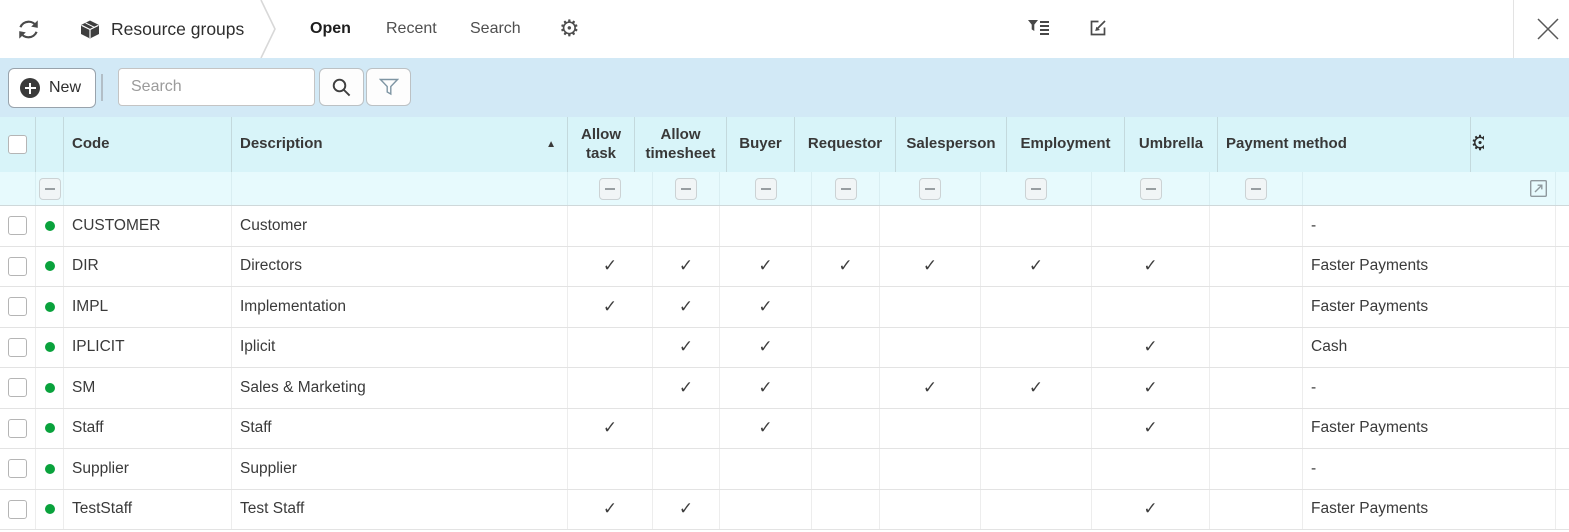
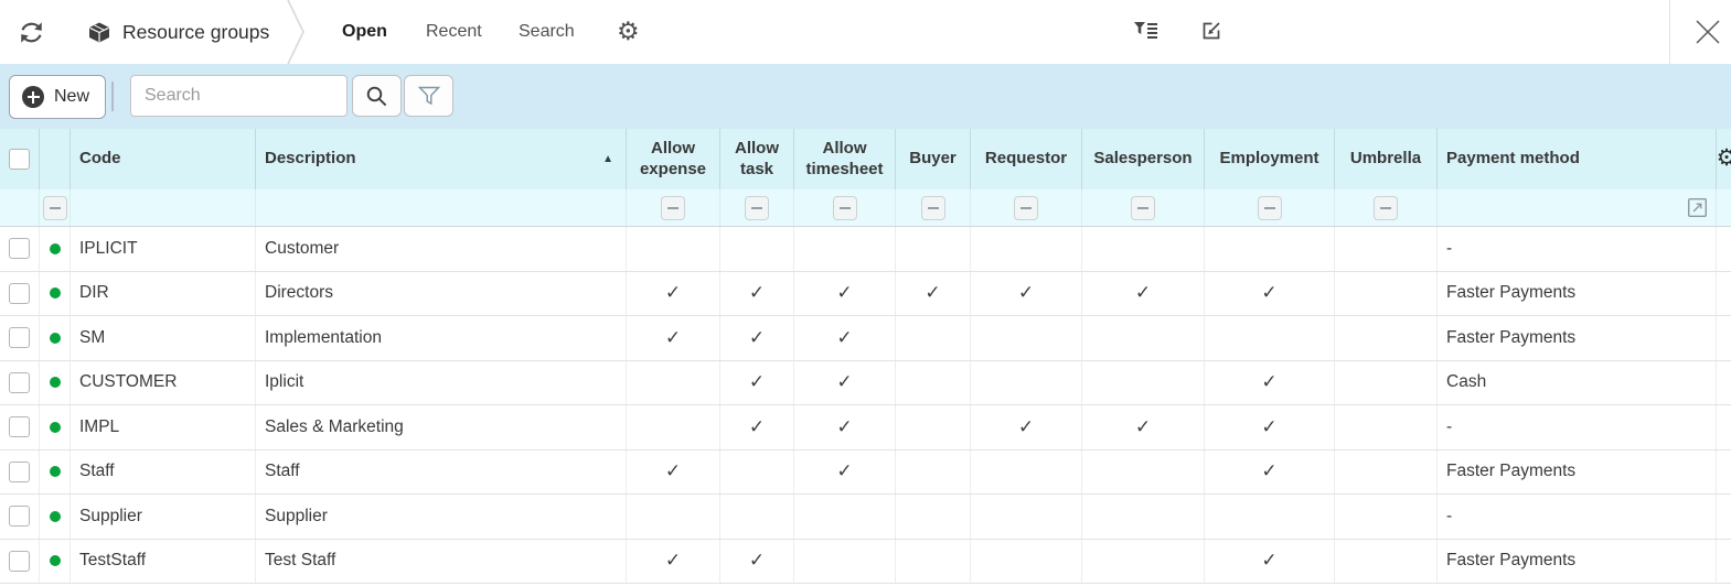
  Resource groups
  Open
  Recent
  Search
  ⚙
  New
  Search
  Code
  Description
  ▲
+ Allow expense
  Allow task
  Allow timesheet
  Buyer
  Requestor
  Salesperson
  Employment
  Umbrella
  Payment method
  ⚙
- CUSTOMER
+ IPLICIT
  Customer
  -
  DIR
  Directors
  ✓
  ✓
  ✓
  ✓
  ✓
  ✓
  ✓
  Faster Payments
- IMPL
+ SM
  Implementation
  ✓
  ✓
  ✓
  Faster Payments
- IPLICIT
+ CUSTOMER
  Iplicit
  ✓
  ✓
  ✓
  Cash
- SM
+ IMPL
  Sales & Marketing
  ✓
  ✓
  ✓
  ✓
  ✓
  -
  Staff
  Staff
  ✓
  ✓
  ✓
  Faster Payments
  Supplier
  Supplier
  -
  TestStaff
  Test Staff
  ✓
  ✓
  ✓
  Faster Payments
